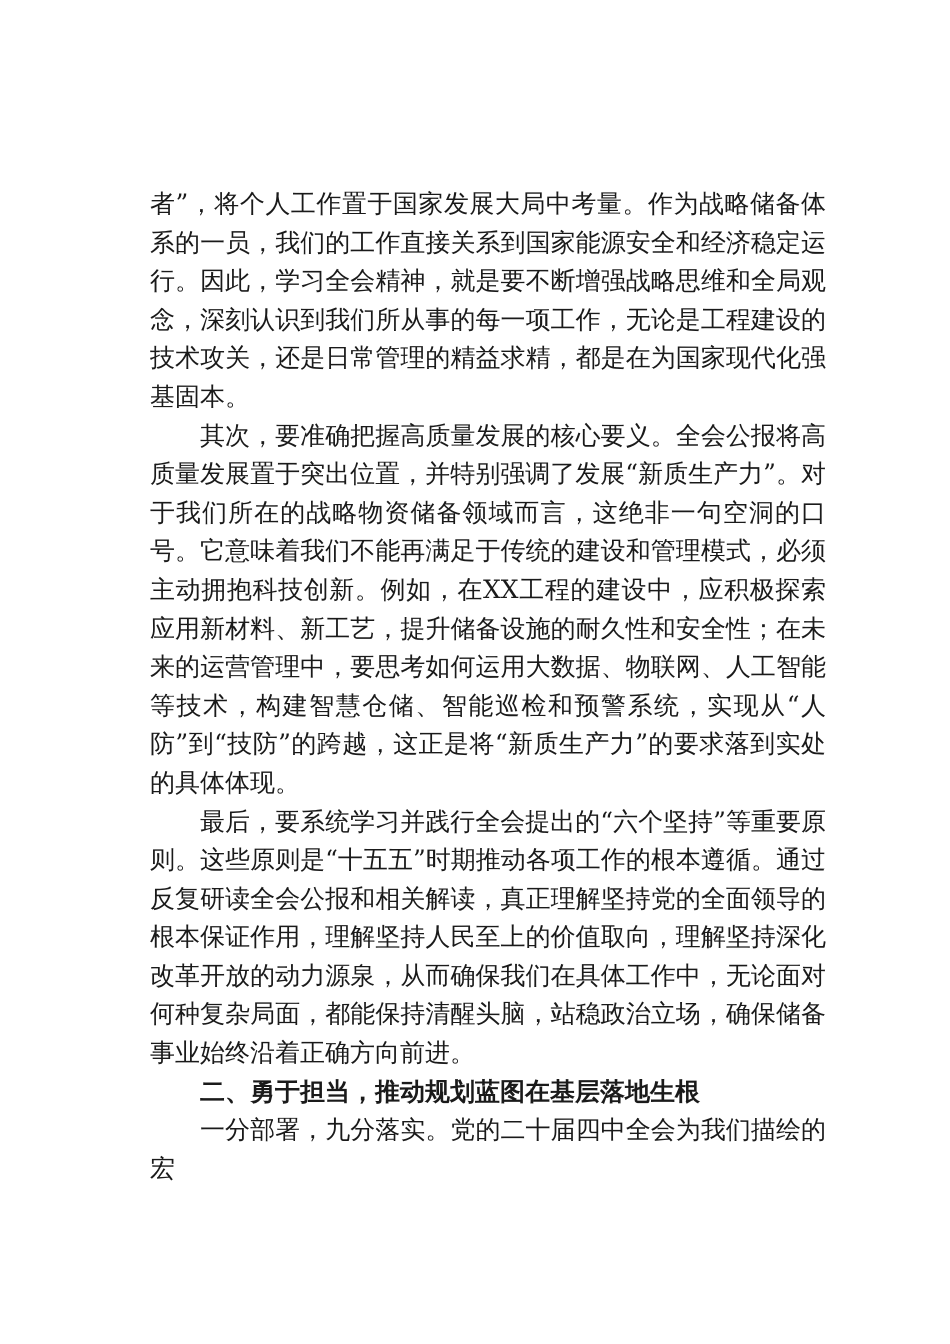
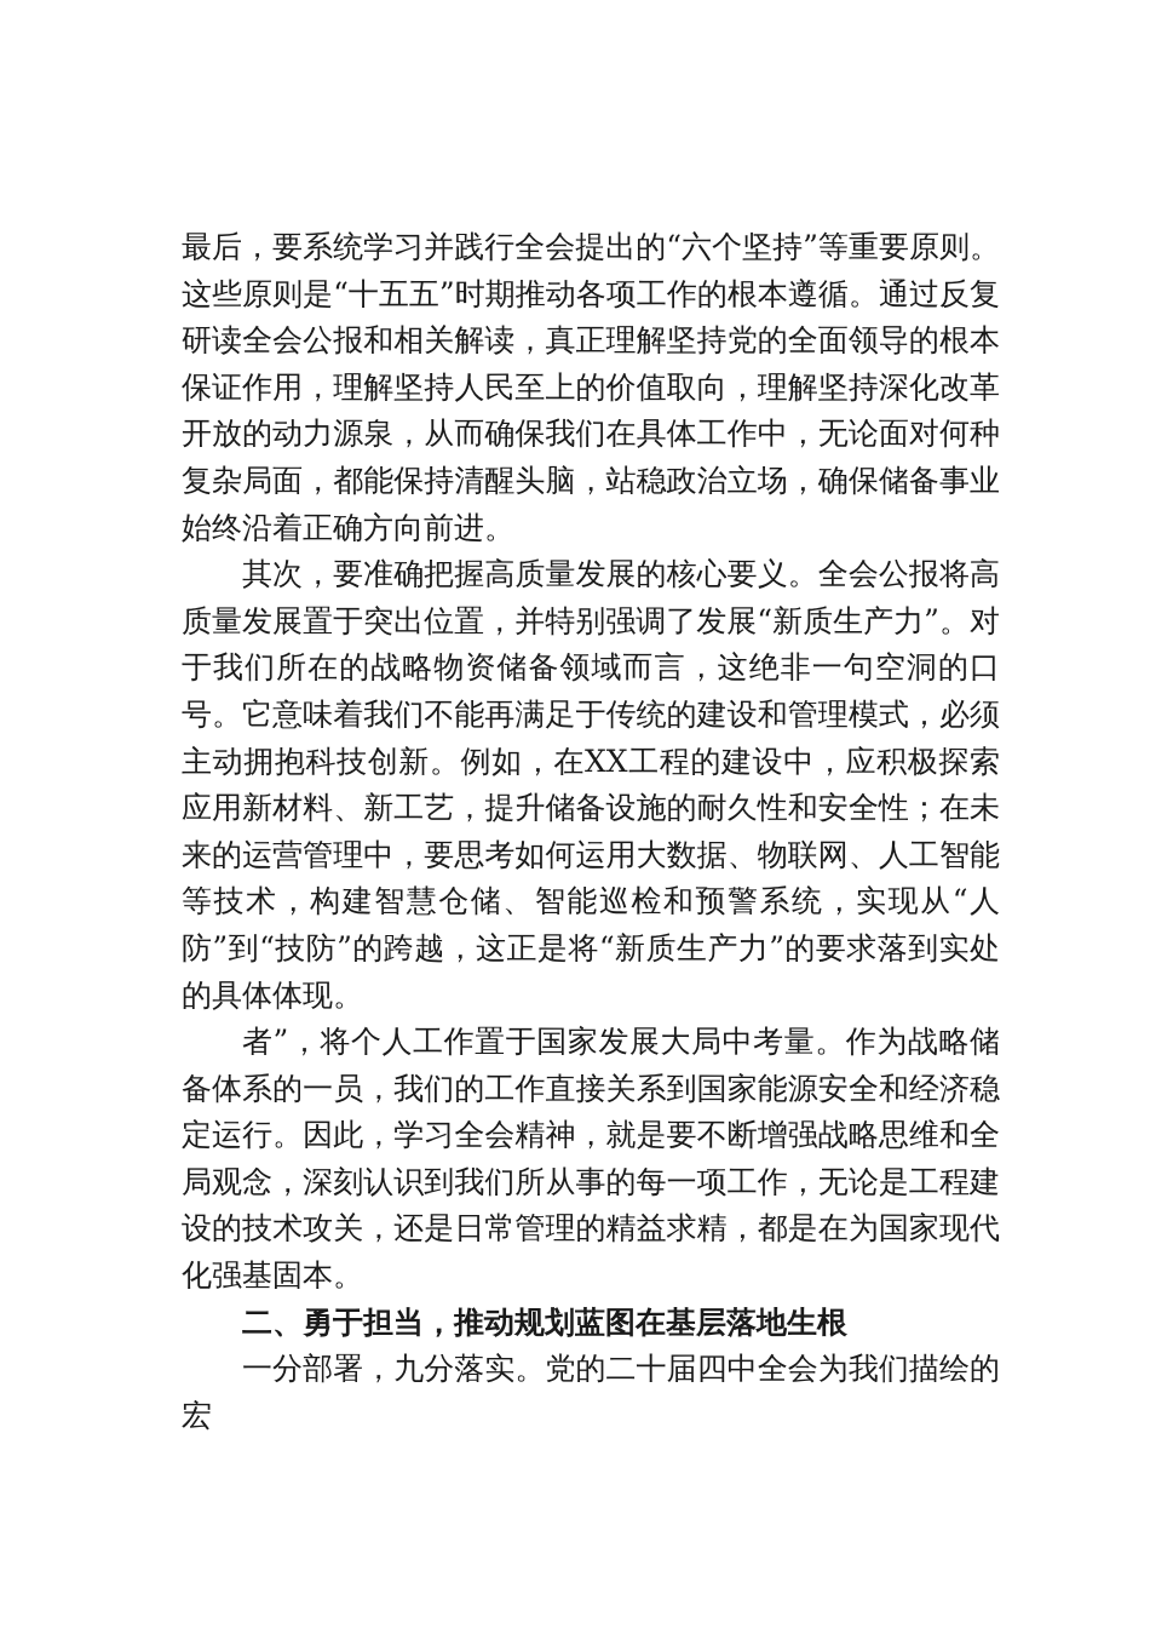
- 者”，将个人工作置于国家发展大局中考量。作为战略储备体系的一员，我们的工作直接关系到国家能源安全和经济稳定运行。因此，学习全会精神，就是要不断增强战略思维和全局观念，深刻认识到我们所从事的每一项工作，无论是工程建设的技术攻关，还是日常管理的精益求精，都是在为国家现代化强基固本。
+ 最后，要系统学习并践行全会提出的“六个坚持”等重要原则。这些原则是“十五五”时期推动各项工作的根本遵循。通过反复研读全会公报和相关解读，真正理解坚持党的全面领导的根本保证作用，理解坚持人民至上的价值取向，理解坚持深化改革开放的动力源泉，从而确保我们在具体工作中，无论面对何种复杂局面，都能保持清醒头脑，站稳政治立场，确保储备事业始终沿着正确方向前进。
  其次，要准确把握高质量发展的核心要义。全会公报将高质量发展置于突出位置，并特别强调了发展“新质生产力”。对于我们所在的战略物资储备领域而言，这绝非一句空洞的口号。它意味着我们不能再满足于传统的建设和管理模式，必须主动拥抱科技创新。例如，在XX工程的建设中，应积极探索应用新材料、新工艺，提升储备设施的耐久性和安全性；在未来的运营管理中，要思考如何运用大数据、物联网、人工智能等技术，构建智慧仓储、智能巡检和预警系统，实现从“人防”到“技防”的跨越，这正是将“新质生产力”的要求落到实处的具体体现。
- 最后，要系统学习并践行全会提出的“六个坚持”等重要原则。这些原则是“十五五”时期推动各项工作的根本遵循。通过反复研读全会公报和相关解读，真正理解坚持党的全面领导的根本保证作用，理解坚持人民至上的价值取向，理解坚持深化改革开放的动力源泉，从而确保我们在具体工作中，无论面对何种复杂局面，都能保持清醒头脑，站稳政治立场，确保储备事业始终沿着正确方向前进。
+ 者”，将个人工作置于国家发展大局中考量。作为战略储备体系的一员，我们的工作直接关系到国家能源安全和经济稳定运行。因此，学习全会精神，就是要不断增强战略思维和全局观念，深刻认识到我们所从事的每一项工作，无论是工程建设的技术攻关，还是日常管理的精益求精，都是在为国家现代化强基固本。
  二、勇于担当，推动规划蓝图在基层落地生根
  一分部署，九分落实。党的二十届四中全会为我们描绘的宏
